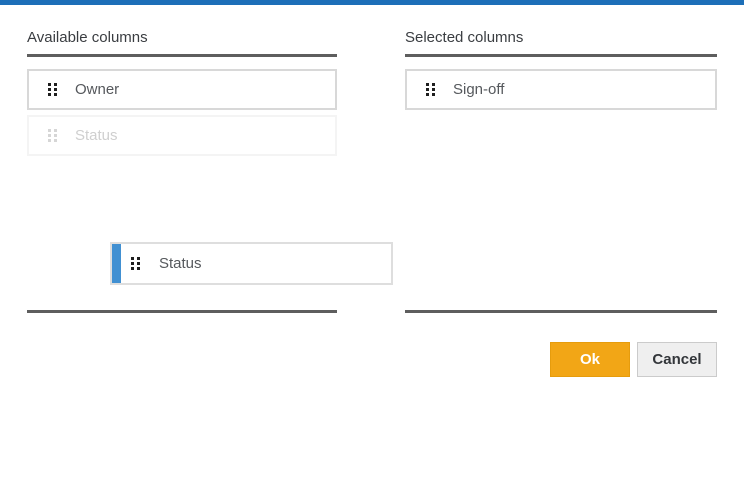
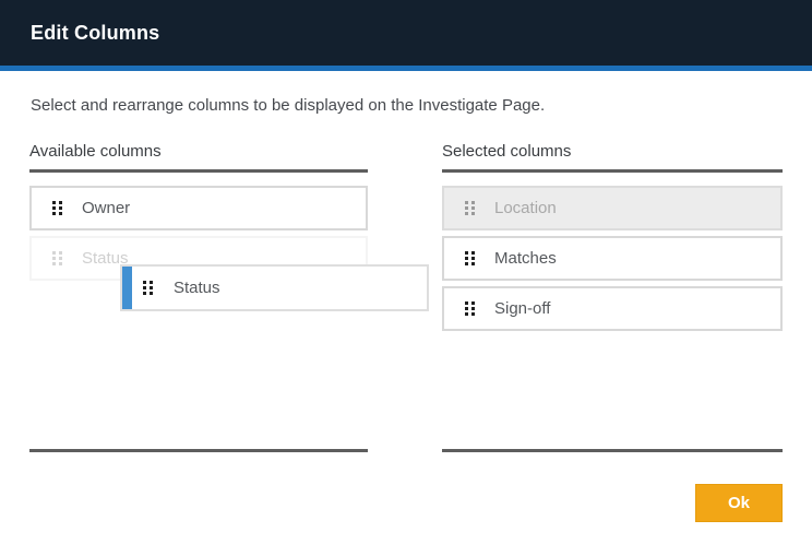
+ Edit Columns
+ Select and rearrange columns to be displayed on the Investigate Page.
  Available columns
  Owner
  Status
  Selected columns
+ Location
+ Matches
  Sign-off
  Ok
- Cancel
  Status
